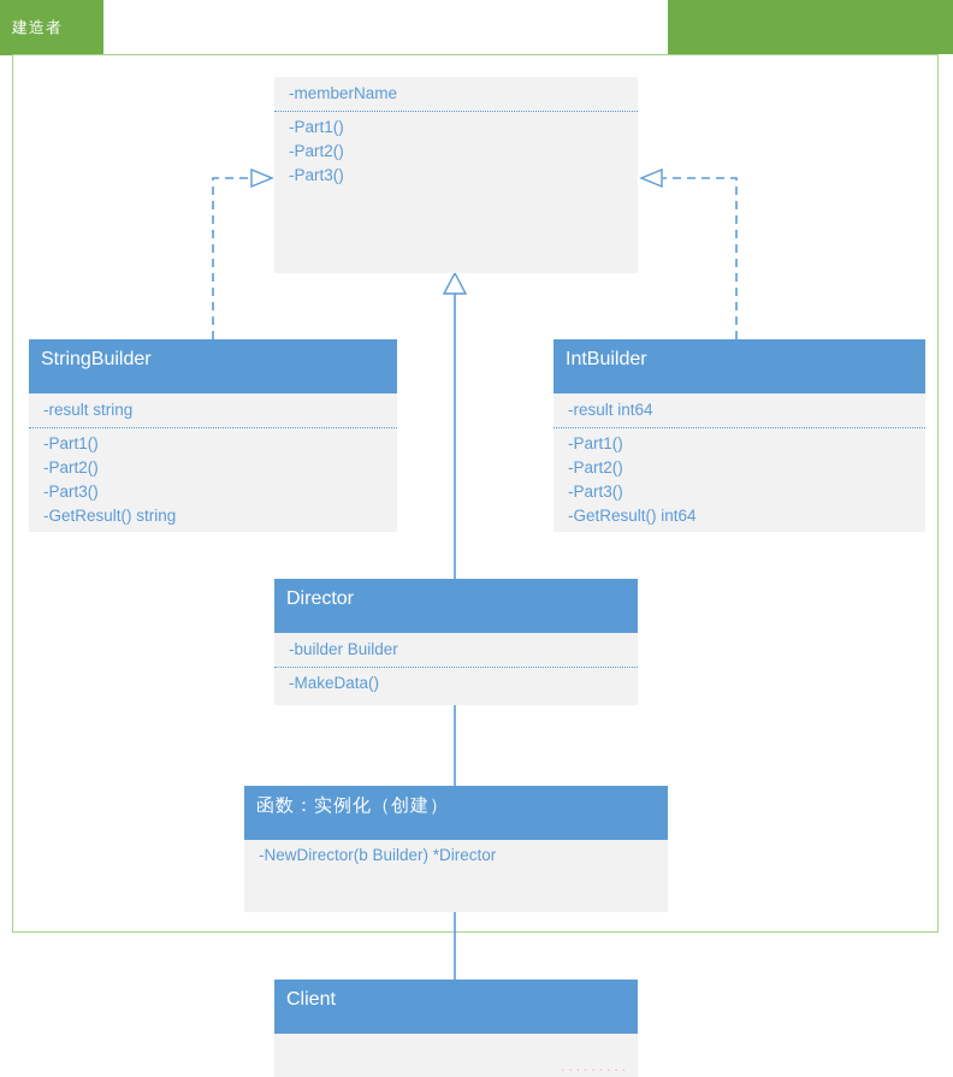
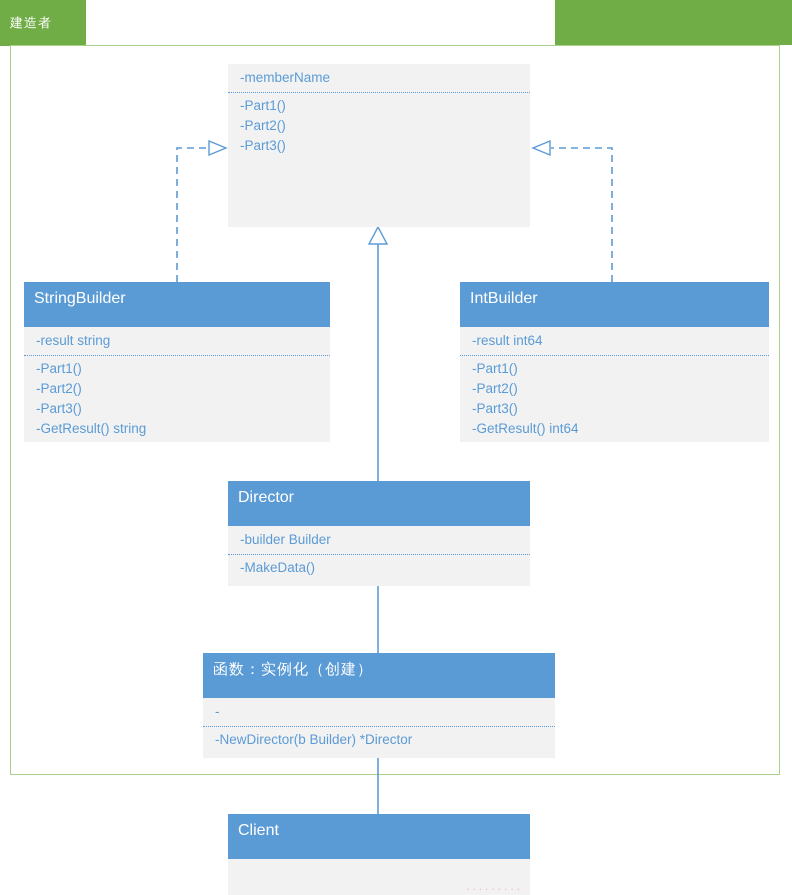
  建造者
  -memberName
  -Part1()
  -Part2()
  -Part3()
  StringBuilder
  -result string
  -Part1()
  -Part2()
  -Part3()
  -GetResult() string
  IntBuilder
  -result int64
  -Part1()
  -Part2()
  -Part3()
  -GetResult() int64
  Director
  -builder Builder
  -MakeData()
  函数：实例化（创建）
+ -
  -NewDirector(b Builder) *Director
  Client
  .........
